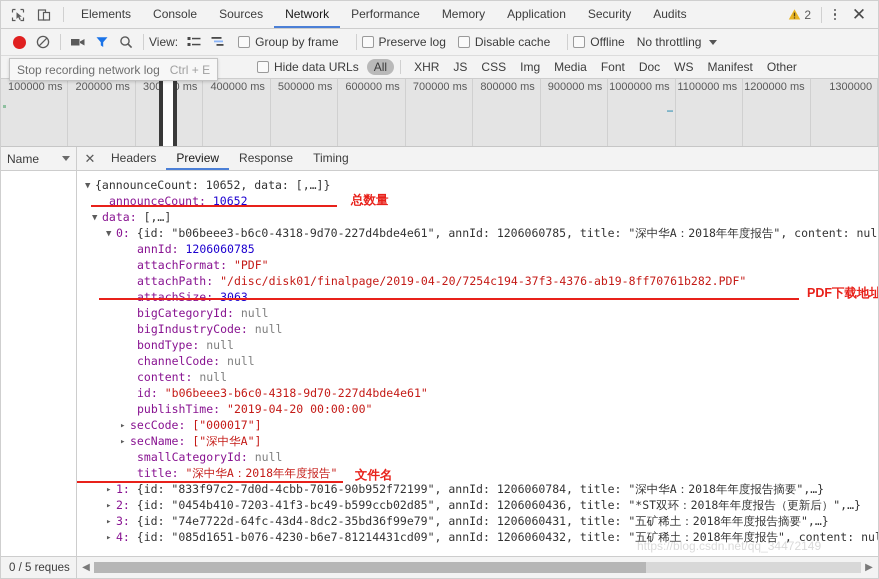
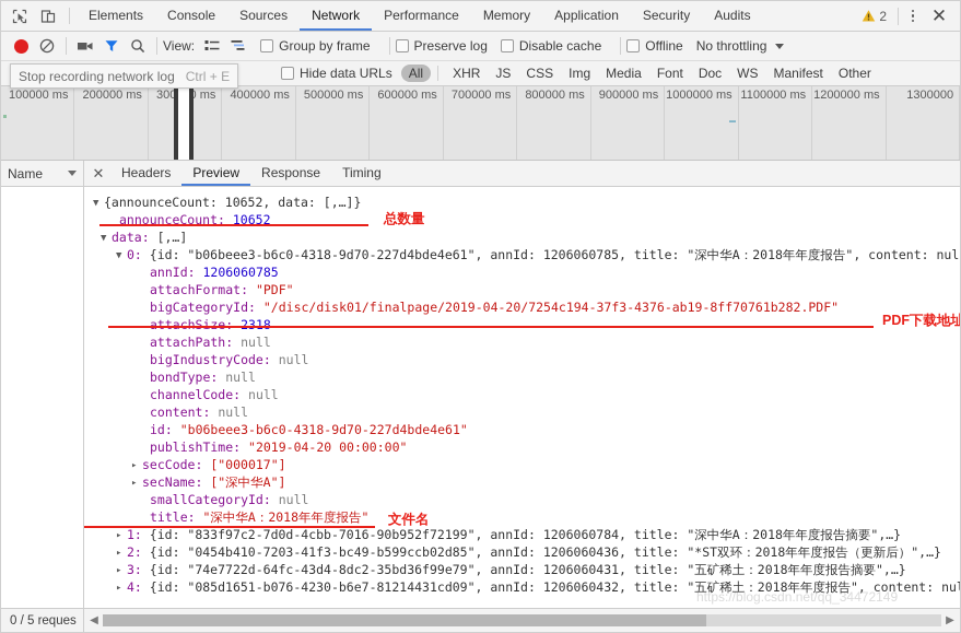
  Elements
  Console
  Sources
  Network
  Performance
  Memory
  Application
  Security
  Audits
  2
  ✕
  View:
  Group by frame
  Preserve log
  Disable cache
  Offline
  No throttling
  Hide data URLs
  All
  XHR
  JS
  CSS
  Img
  Media
  Font
  Doc
  WS
  Manifest
  Other
  Stop recording network log
  Ctrl + E
  100000 ms
  200000 ms
  400000 ms
  500000 ms
  600000 ms
  700000 ms
  800000 ms
  900000 ms
  1000000 ms
  1100000 ms
  1200000 ms
  1300000
  Name
  ✕
  Headers
  Preview
  Response
  Timing
  ▼ {announceCount: 10652, data: [,…]}
  announceCount: 10652
  ▼ data: [,…]
  ▼ 0: {id: "b06beee3-b6c0-4318-9d70-227d4bde4e61", annId: 1206060785, title: "深中华A：2018年年度报告", content: nul
  annId: 1206060785
  attachFormat: "PDF"
- attachPath: "/disc/disk01/finalpage/2019-04-20/7254c194-37f3-4376-ab19-8ff70761b282.PDF"
+ bigCategoryId: "/disc/disk01/finalpage/2019-04-20/7254c194-37f3-4376-ab19-8ff70761b282.PDF"
- attachSize: 3063
+ attachSize: 2318
- bigCategoryId: null
+ attachPath: null
  bigIndustryCode: null
  bondType: null
  channelCode: null
  content: null
  id: "b06beee3-b6c0-4318-9d70-227d4bde4e61"
  publishTime: "2019-04-20 00:00:00"
  ▸ secCode: ["000017"]
  ▸ secName: ["深中华A"]
  smallCategoryId: null
  title: "深中华A：2018年年度报告"
  ▸ 1: {id: "833f97c2-7d0d-4cbb-7016-90b952f72199", annId: 1206060784, title: "深中华A：2018年年度报告摘要",…}
  ▸ 2: {id: "0454b410-7203-41f3-bc49-b599ccb02d85", annId: 1206060436, title: "*ST双环：2018年年度报告（更新后）",…}
  ▸ 3: {id: "74e7722d-64fc-43d4-8dc2-35bd36f99e79", annId: 1206060431, title: "五矿稀土：2018年年度报告摘要",…}
  ▸ 4: {id: "085d1651-b076-4230-b6e7-81214431cd09", annId: 1206060432, title: "五矿稀土：2018年年度报告", content: nu
  总数量
  PDF下载地址
  文件名
  https://blog.csdn.net/qq_34472149
  0 / 5 reques
  ◀
  ▶
